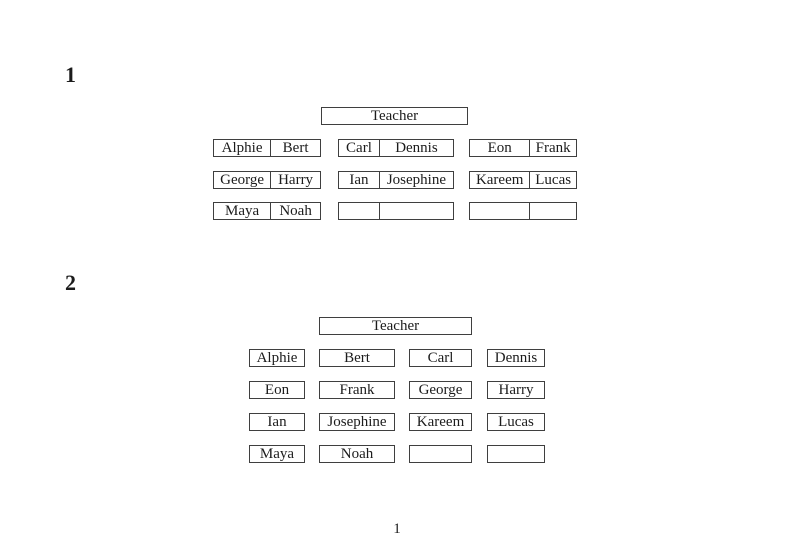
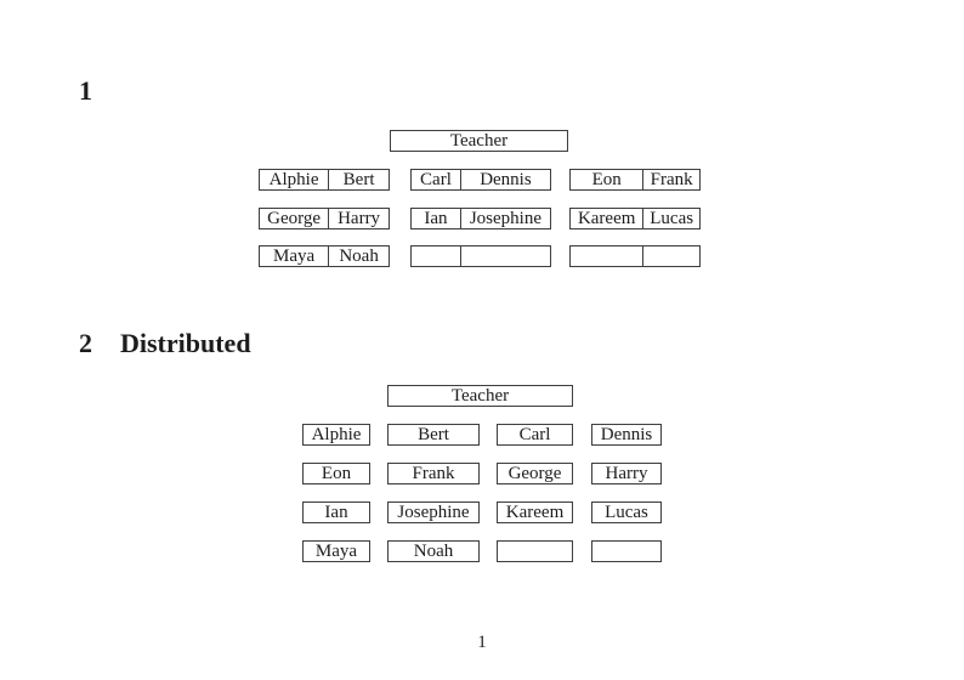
  1
  Teacher
  Alphie
  Bert
  Carl
  Dennis
  Eon
  Frank
  George
  Harry
  Ian
  Josephine
  Kareem
  Lucas
  Maya
  Noah
  2
+ Distributed
  Teacher
  Alphie
  Bert
  Carl
  Dennis
  Eon
  Frank
  George
  Harry
  Ian
  Josephine
  Kareem
  Lucas
  Maya
  Noah
  1
